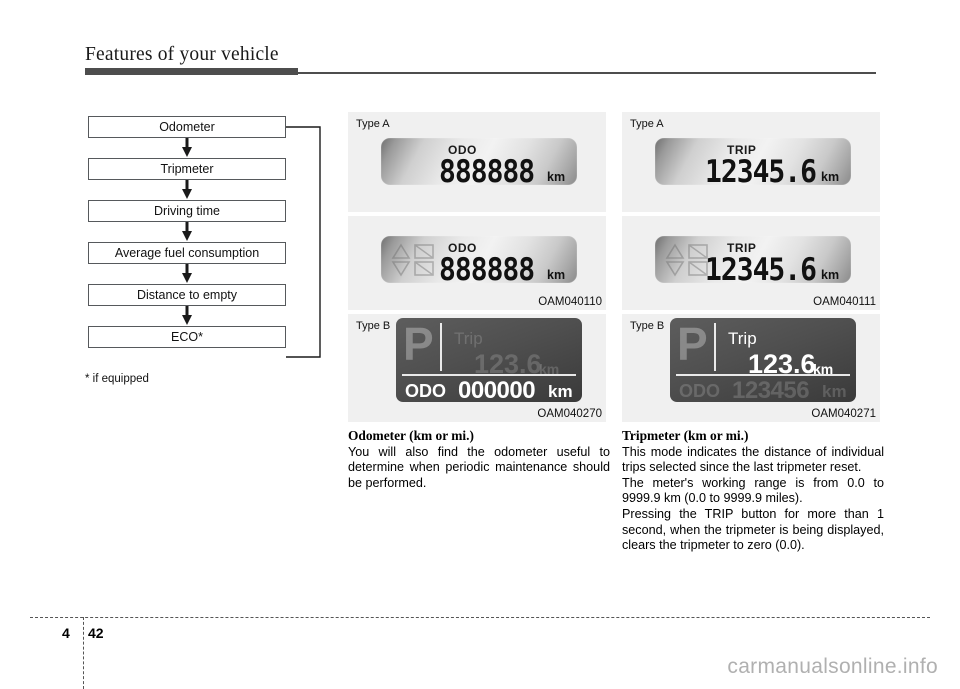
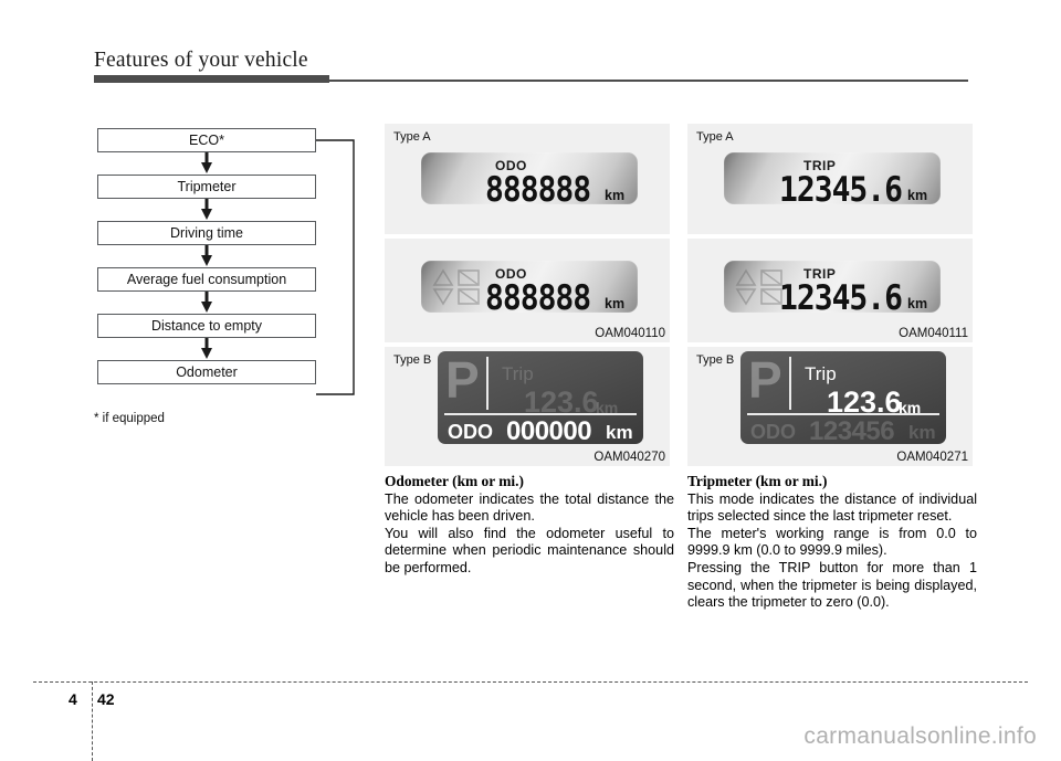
  Features of your vehicle
- Odometer
+ ECO*
  Tripmeter
  Driving time
  Average fuel consumption
  Distance to empty
- ECO*
+ Odometer
  * if equipped
  Type A
  ODO
  888888
  km
  ODO
  888888
  km
  OAM040110
  Type B
  P
  Trip
  123.6
  km
  ODO
  000000
  km
  OAM040270
  Type A
  TRIP
  12345.6
  km
  TRIP
  12345.6
  km
  OAM040111
  Type B
  P
  Trip
  123.6
  km
  ODO
  123456
  km
  OAM040271
  Odometer (km or mi.)
+ The odometer indicates the total distance the vehicle has been driven.
  You will also find the odometer useful to determine when periodic maintenance should be performed.
  Tripmeter (km or mi.)
  This mode indicates the distance of individual trips selected since the last tripmeter reset.
  The meter's working range is from 0.0 to 9999.9 km (0.0 to 9999.9 miles).
  Pressing the TRIP button for more than 1 second, when the tripmeter is being displayed, clears the tripmeter to zero (0.0).
  4
  42
  carmanualsonline.info
